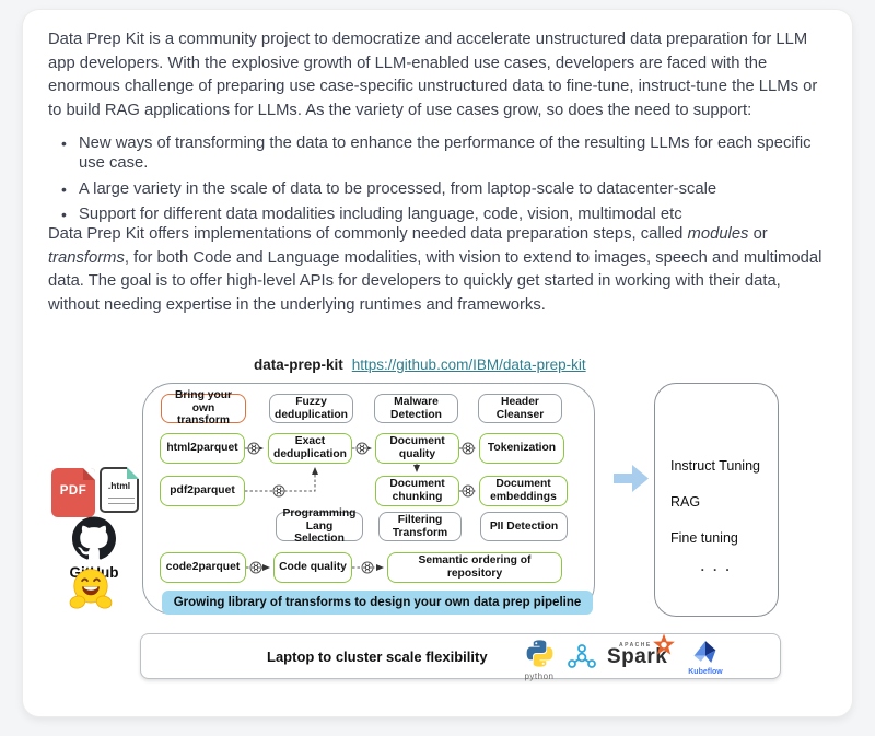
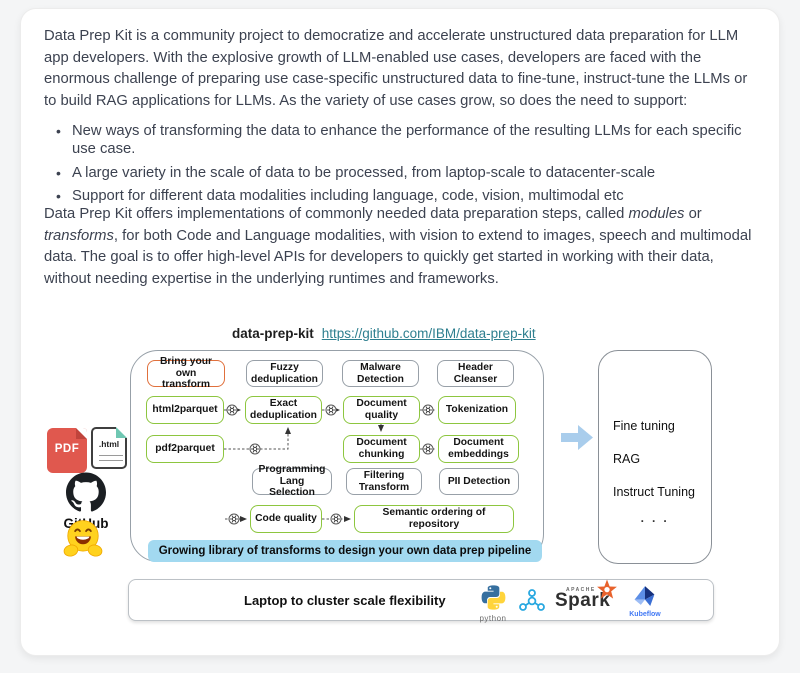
  Data Prep Kit is a community project to democratize and accelerate unstructured data preparation for LLM app developers. With the explosive growth of LLM-enabled use cases, developers are faced with the enormous challenge of preparing use case-specific unstructured data to fine-tune, instruct-tune the LLMs or to build RAG applications for LLMs. As the variety of use cases grow, so does the need to support:
  New ways of transforming the data to enhance the performance of the resulting LLMs for each specific use case.
  A large variety in the scale of data to be processed, from laptop-scale to datacenter-scale
  Support for different data modalities including language, code, vision, multimodal etc
  Data Prep Kit offers implementations of commonly needed data preparation steps, called modules or transforms, for both Code and Language modalities, with vision to extend to images, speech and multimodal data. The goal is to offer high-level APIs for developers to quickly get started in working with their data, without needing expertise in the underlying runtimes and frameworks.
  data-prep-kit https://github.com/IBM/data-prep-kit
- Instruct Tuning
+ Fine tuning
  RAG
- Fine tuning
+ Instruct Tuning
  · · ·
  Bring your own transform
  Fuzzy deduplication
  Malware Detection
  Header Cleanser
  html2parquet
  Exact deduplication
  Document quality
  Tokenization
  pdf2parquet
  Document chunking
  Document embeddings
  Programming Lang Selection
  Filtering Transform
  PII Detection
- code2parquet
  Code quality
  Semantic ordering of repository
  Growing library of transforms to design your own data prep pipeline
  PDF
  .html
  Laptop to cluster scale flexibility
  python
  Spark
